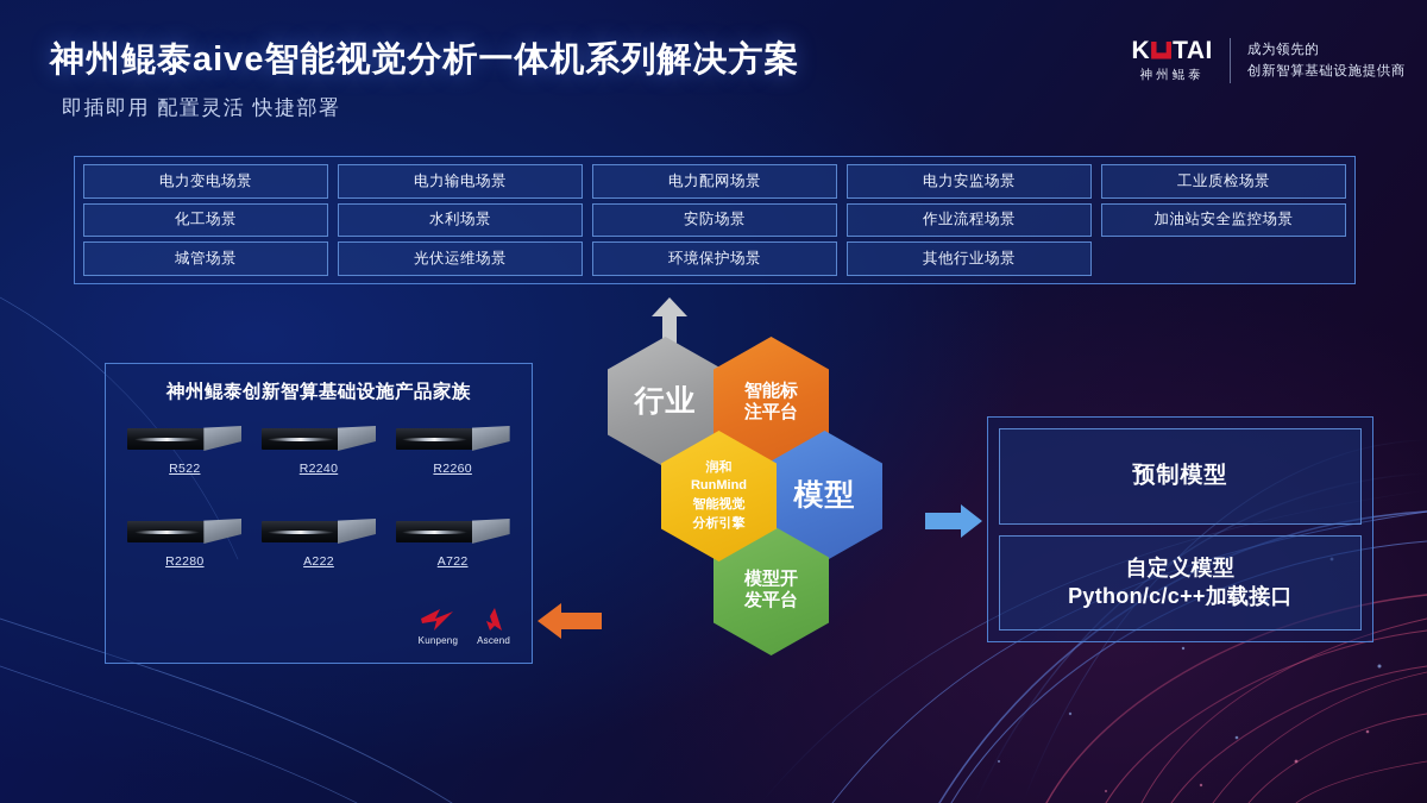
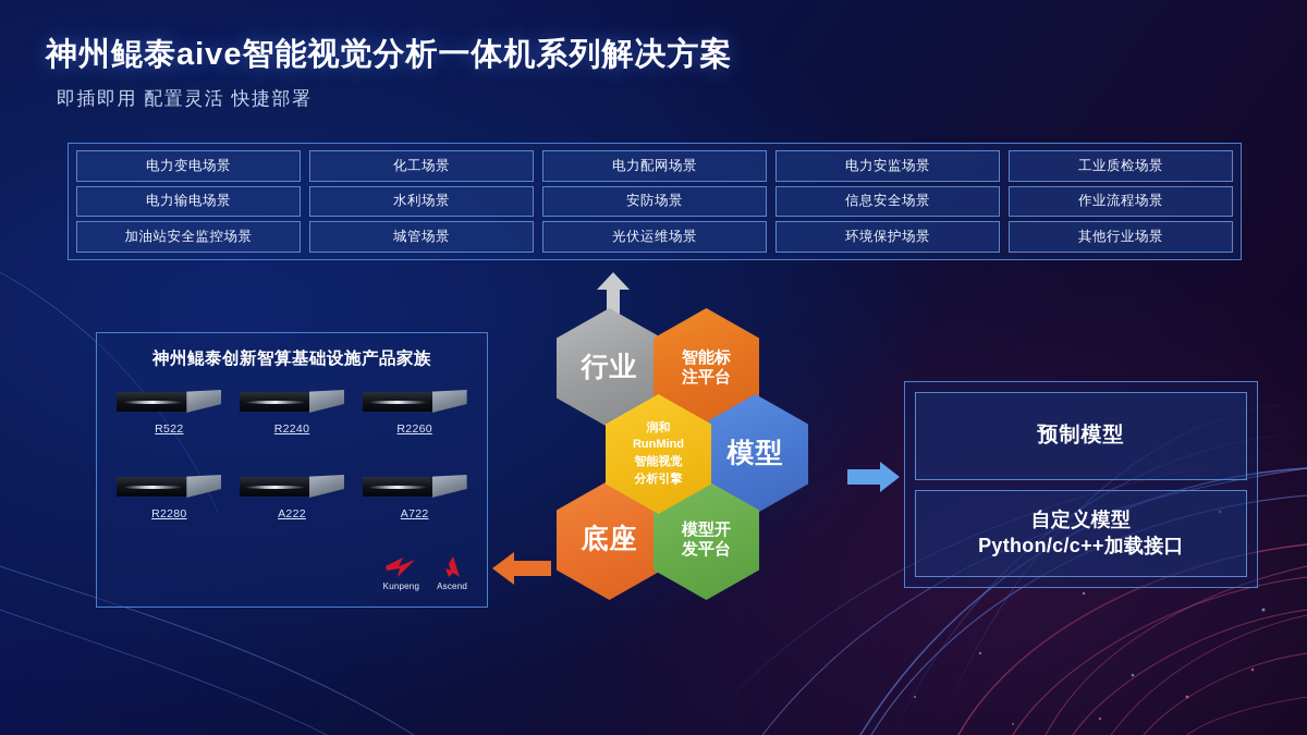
  神州鲲泰aive智能视觉分析一体机系列解决方案
  即插即用 配置灵活 快捷部署
- K
- TAI
- 神州鲲泰
- 成为领先的
- 创新智算基础设施提供商
  电力变电场景
- 电力输电场景
+ 化工场景
  电力配网场景
  电力安监场景
  工业质检场景
- 化工场景
+ 电力输电场景
  水利场景
  安防场景
+ 信息安全场景
  作业流程场景
  加油站安全监控场景
  城管场景
  光伏运维场景
  环境保护场景
  其他行业场景
  神州鲲泰创新智算基础设施产品家族
  R522
  R2240
  R2260
  R2280
  A222
  A722
  Kunpeng
  Ascend
  行业
  智能标
  注平台
  润和
  RunMind
  智能视觉
  分析引擎
  模型
+ 底座
  模型开
  发平台
  预制模型
  自定义模型
  Python/c/c++加载接口
